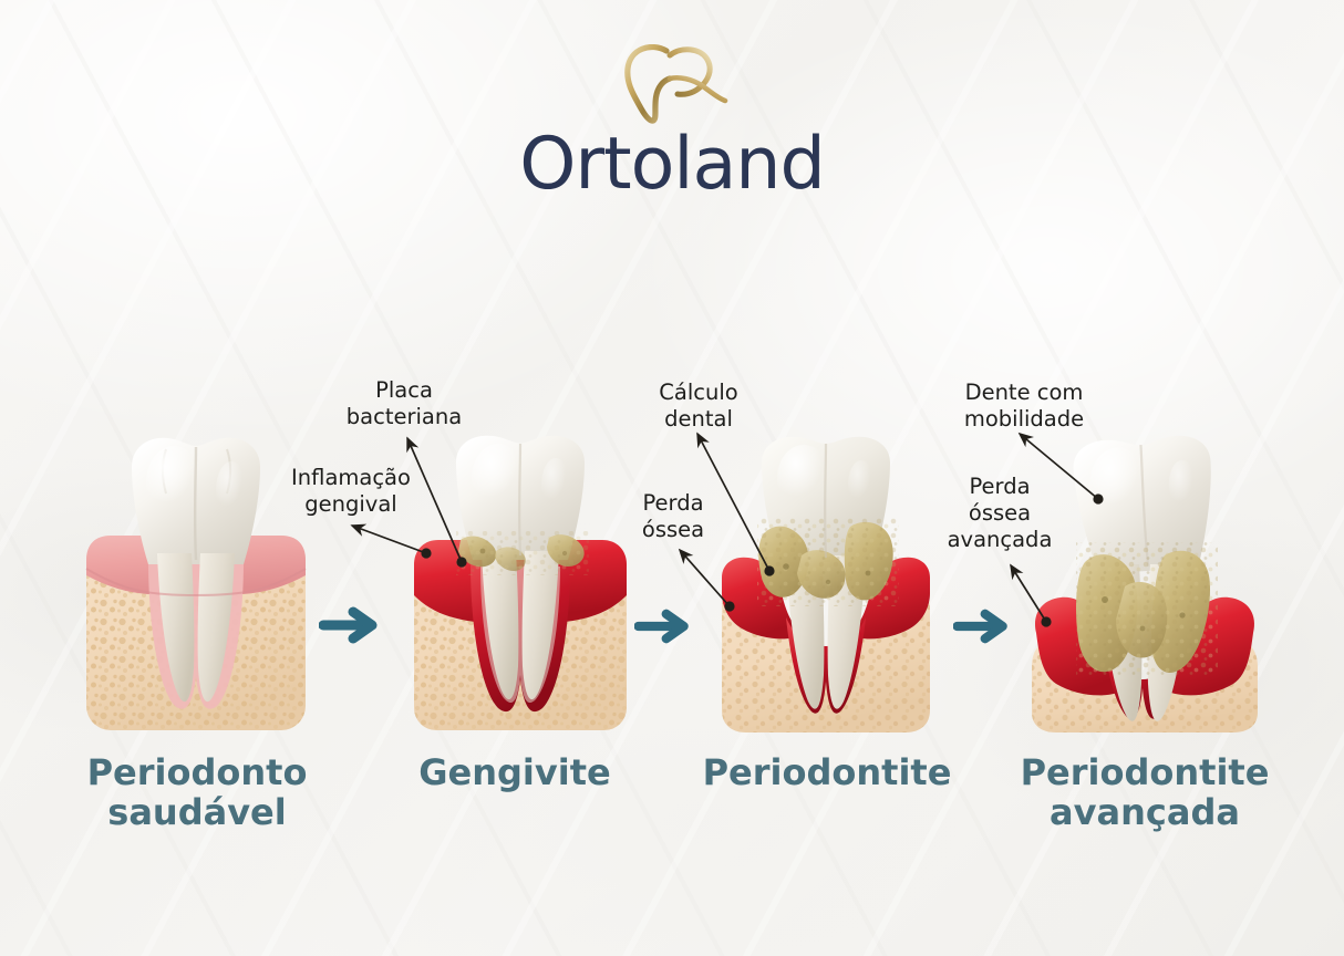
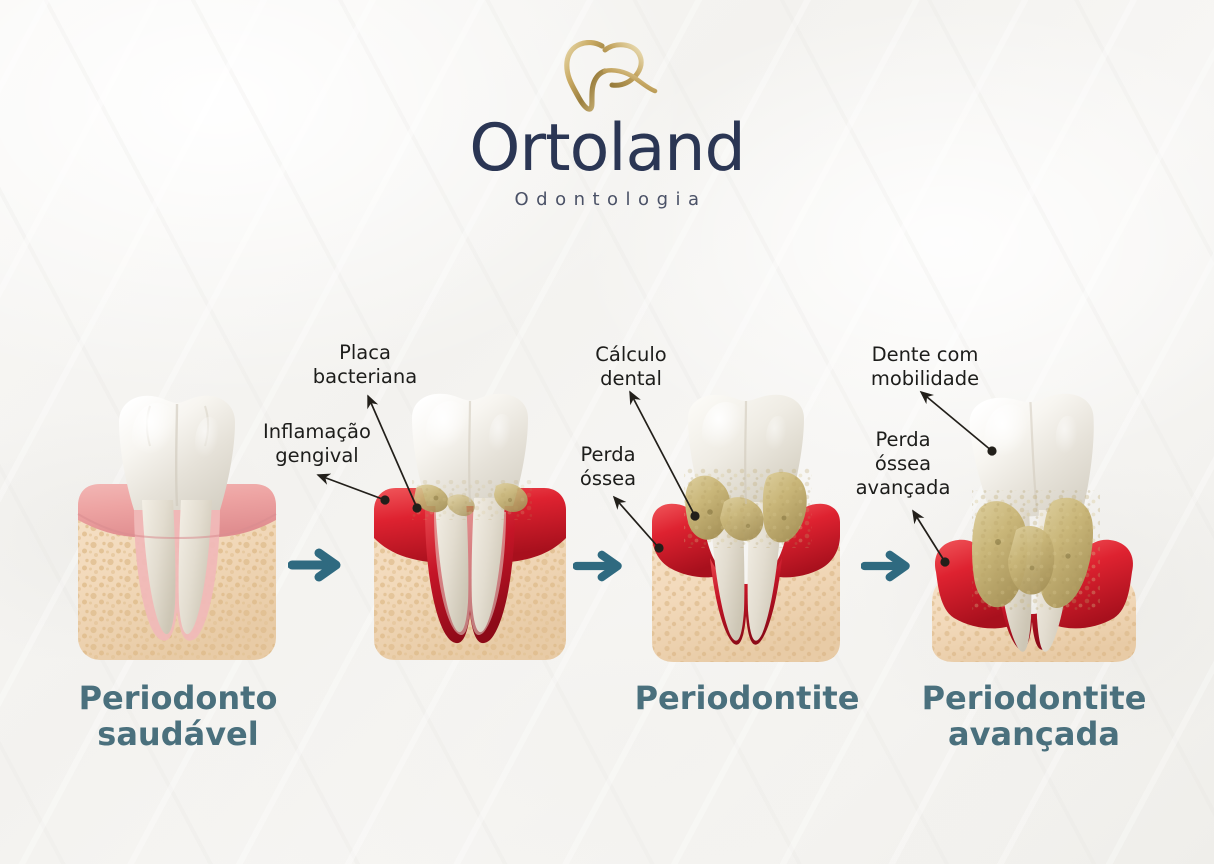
  Ortoland
+ Odontologia
  Periodonto
  saudável
- Gengivite
  Placa
  bacteriana
  Inflamação
  gengival
  Periodontite
  Cálculo
  dental
  Perda
  óssea
  Periodontite
  avançada
  Dente com
  mobilidade
  Perda
  óssea
  avançada
